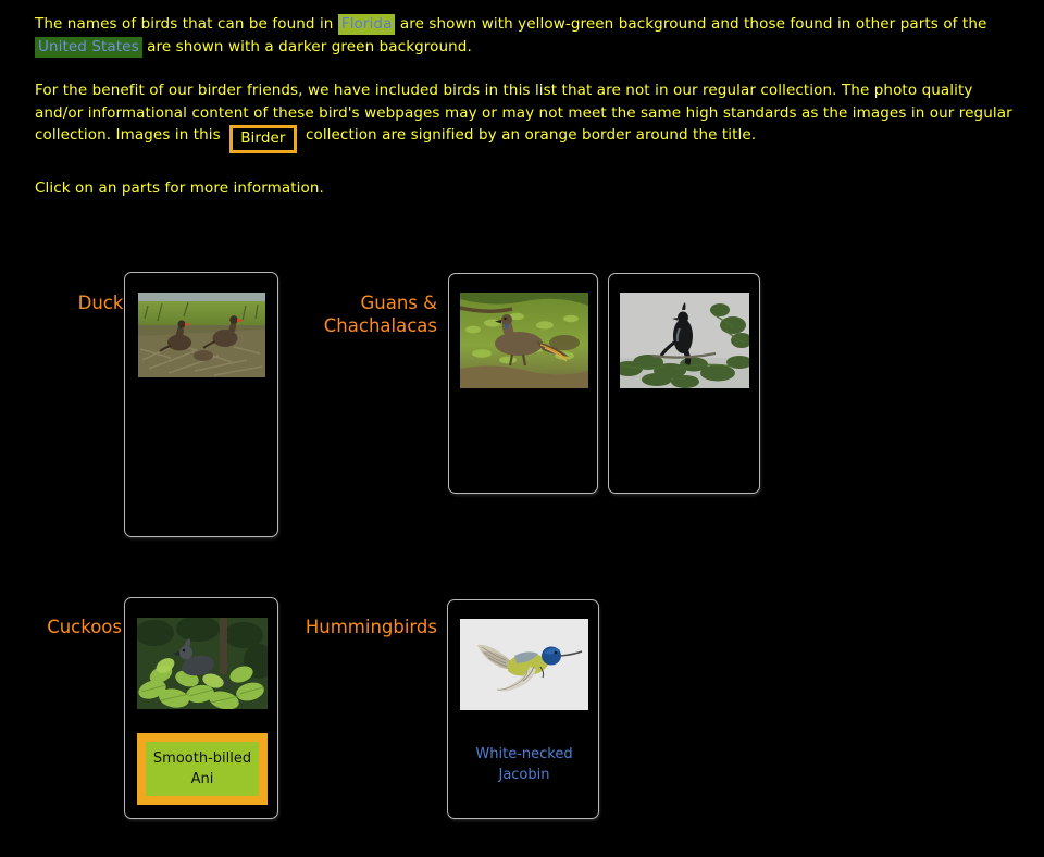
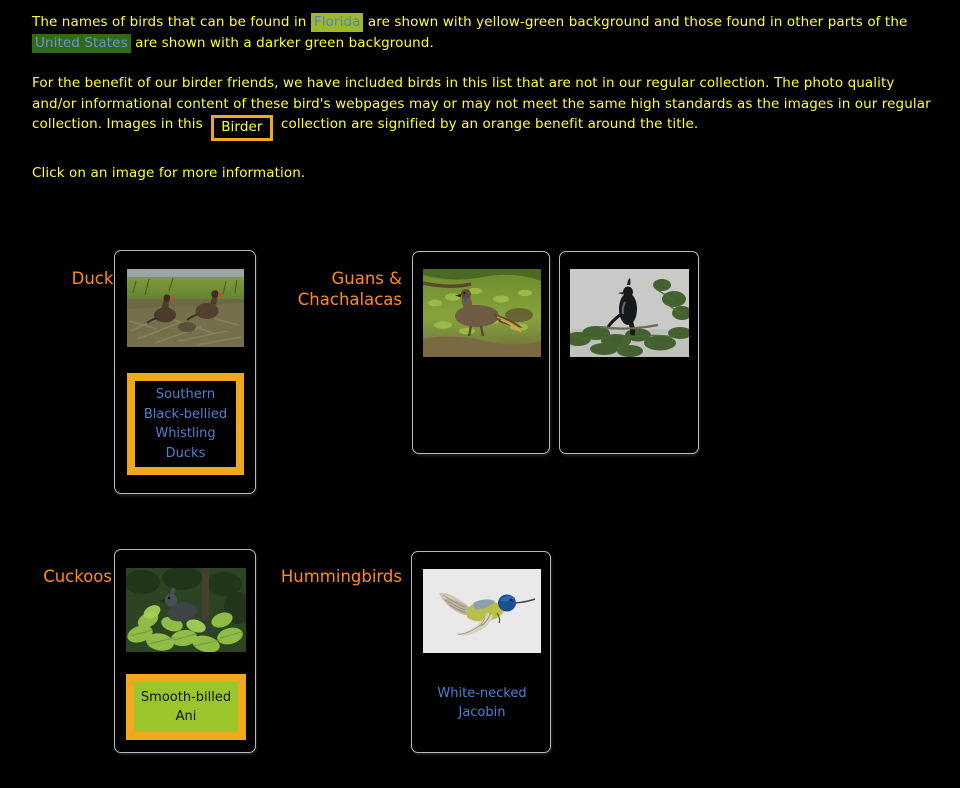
  The names of birds that can be found in Florida are shown with yellow-green background and those found in other parts of the United States are shown with a darker green background.
- For the benefit of our birder friends, we have included birds in this list that are not in our regular collection. The photo quality and/or informational content of these bird's webpages may or may not meet the same high standards as the images in our regular collection. Images in this Birder collection are signified by an orange border around the title.
+ For the benefit of our birder friends, we have included birds in this list that are not in our regular collection. The photo quality and/or informational content of these bird's webpages may or may not meet the same high standards as the images in our regular collection. Images in this Birder collection are signified by an orange benefit around the title.
- Click on an parts for more information.
+ Click on an image for more information.
  Duck
  Guans & Chachalacas
  Cuckoos
  Hummingbirds
+ Southern Black-bellied Whistling Ducks
  Smooth-billed Ani
  White-necked Jacobin
